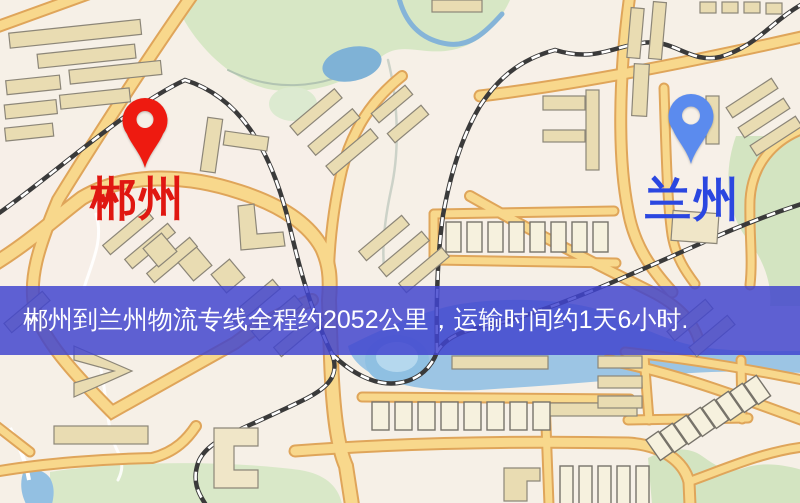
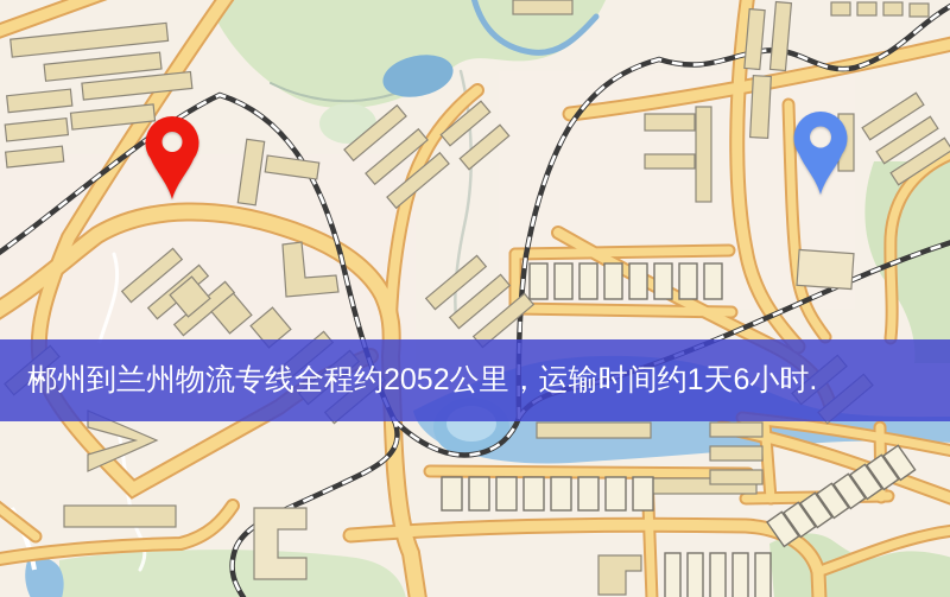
  郴州到兰州物流专线全程约2052公里，运输时间约1天6小时.
- 郴州
- 兰州
